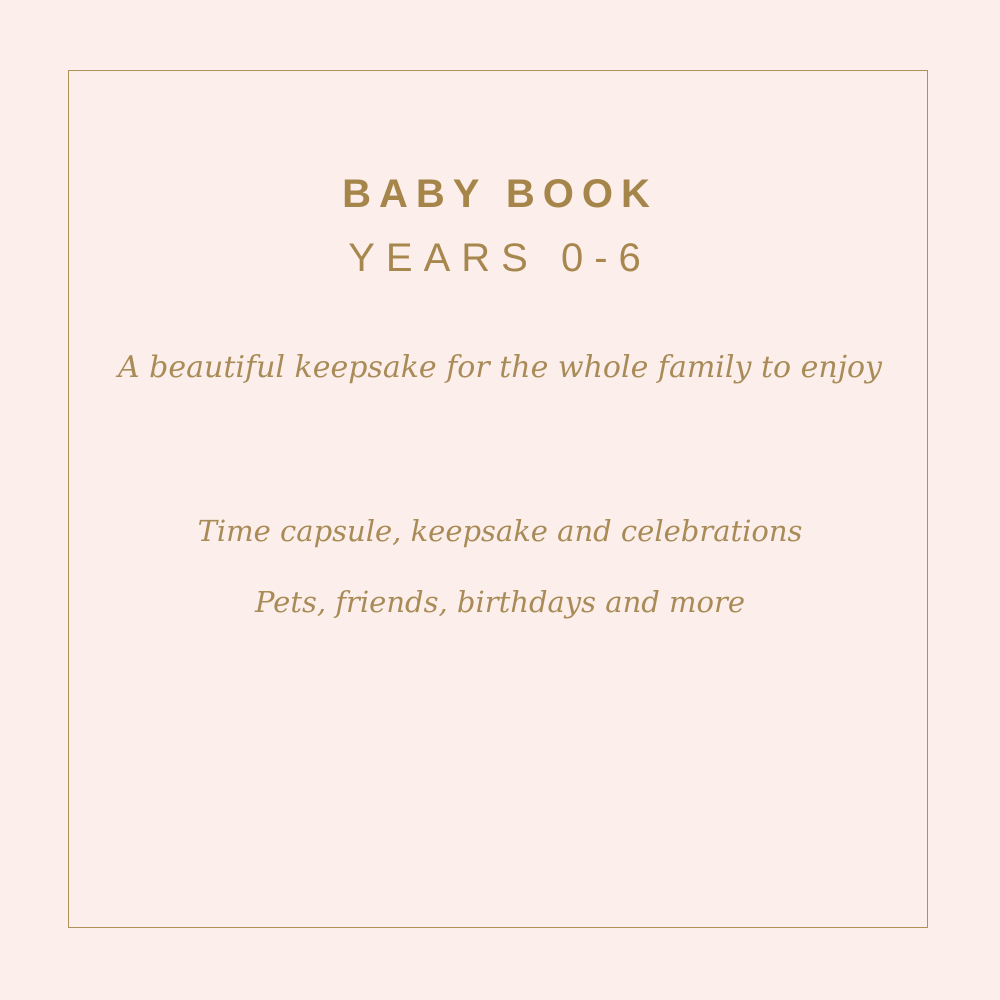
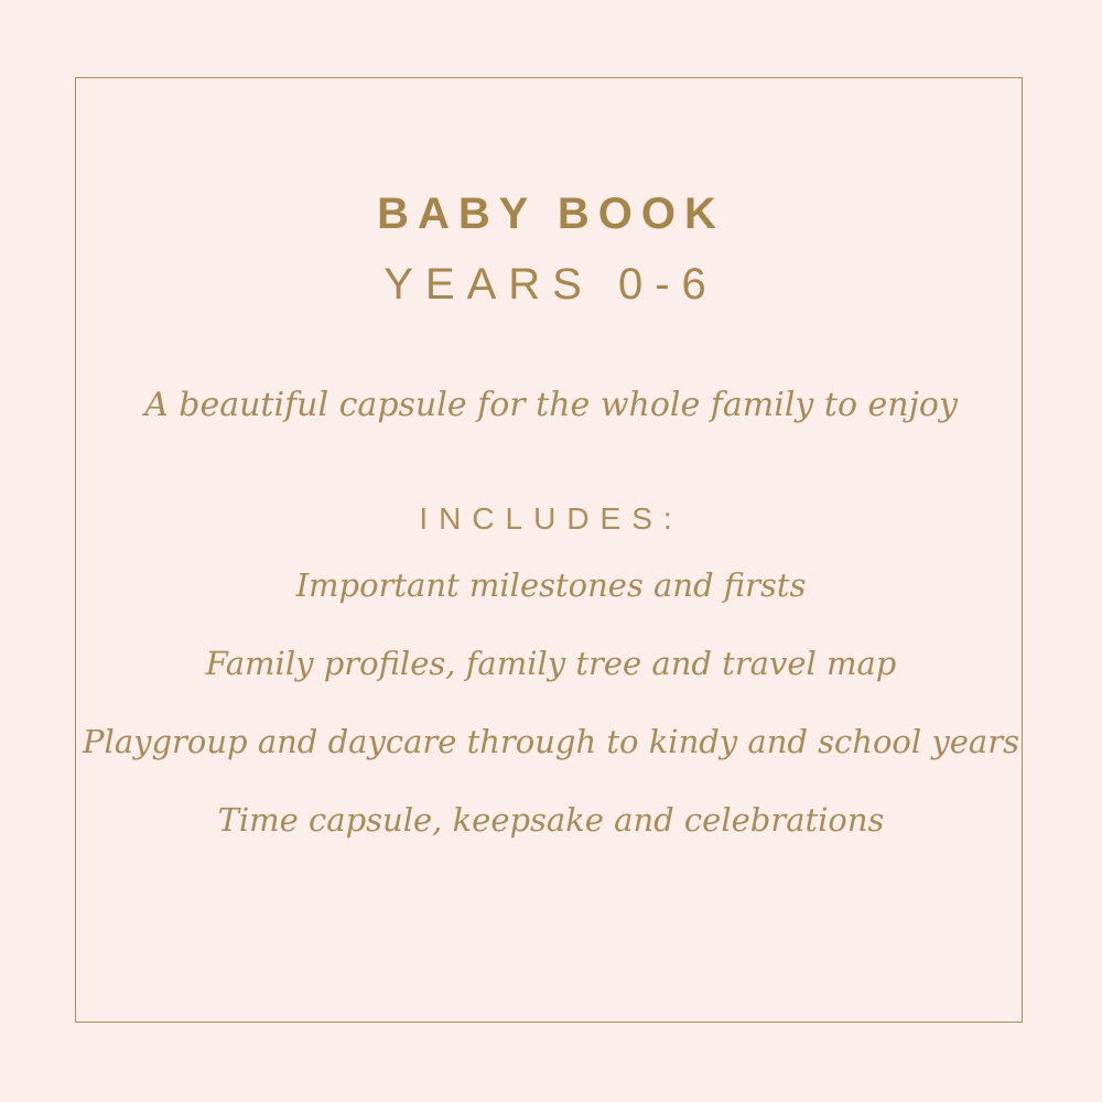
  BABY BOOK
  YEARS 0-6
- A beautiful keepsake for the whole family to enjoy
+ A beautiful capsule for the whole family to enjoy
+ INCLUDES:
+ Important milestones and firsts
+ Family profiles, family tree and travel map
+ Playgroup and daycare through to kindy and school years
  Time capsule, keepsake and celebrations
- Pets, friends, birthdays and more
